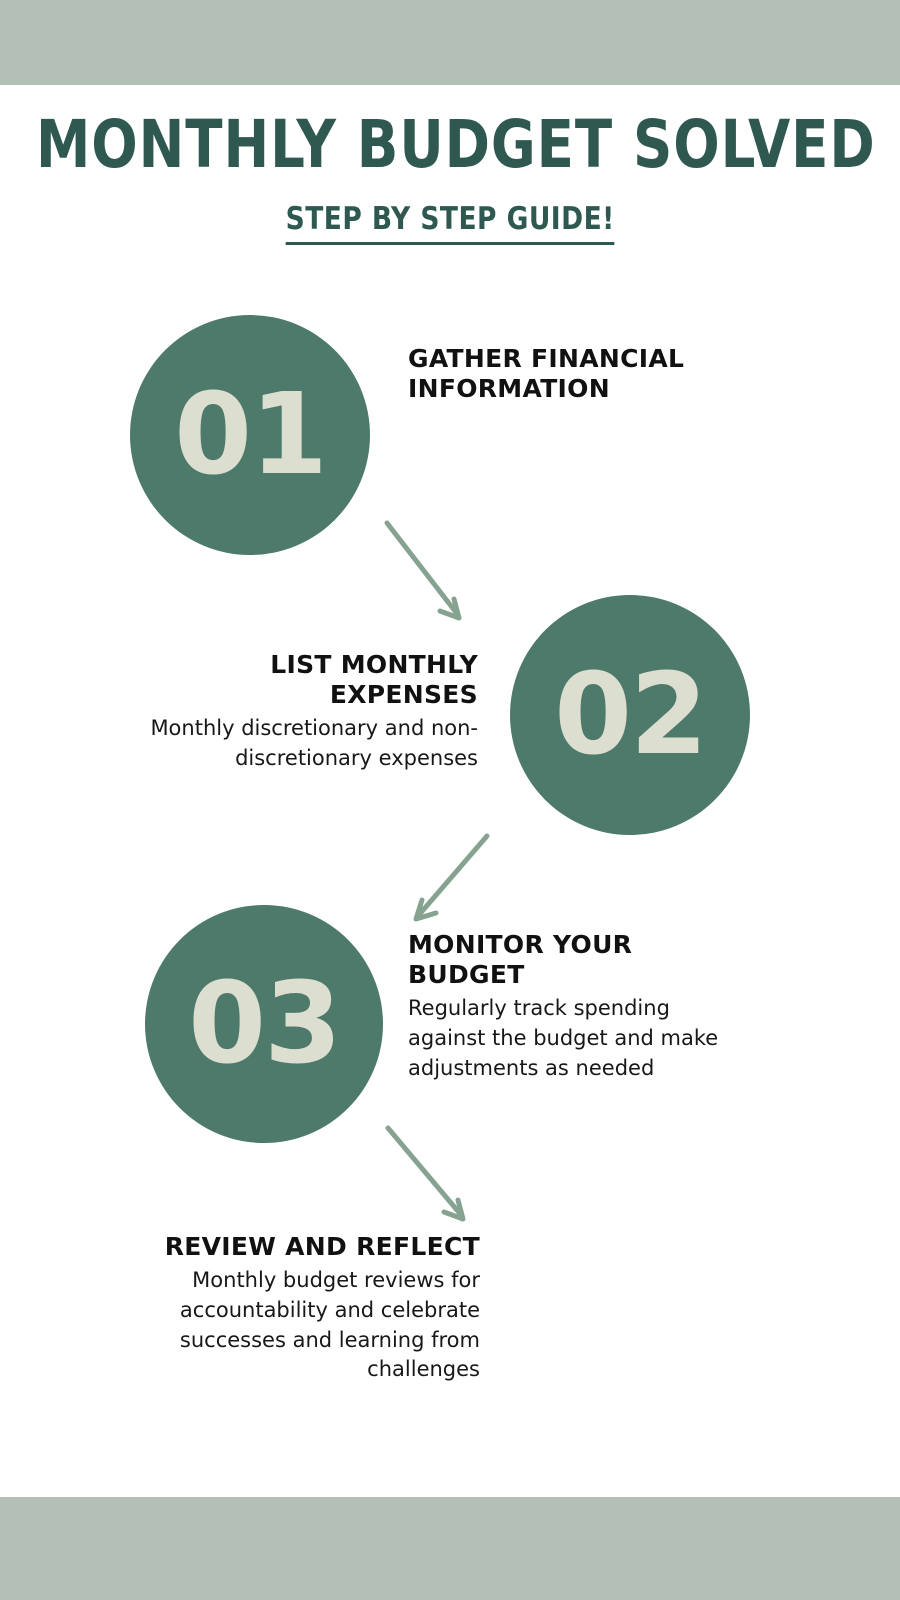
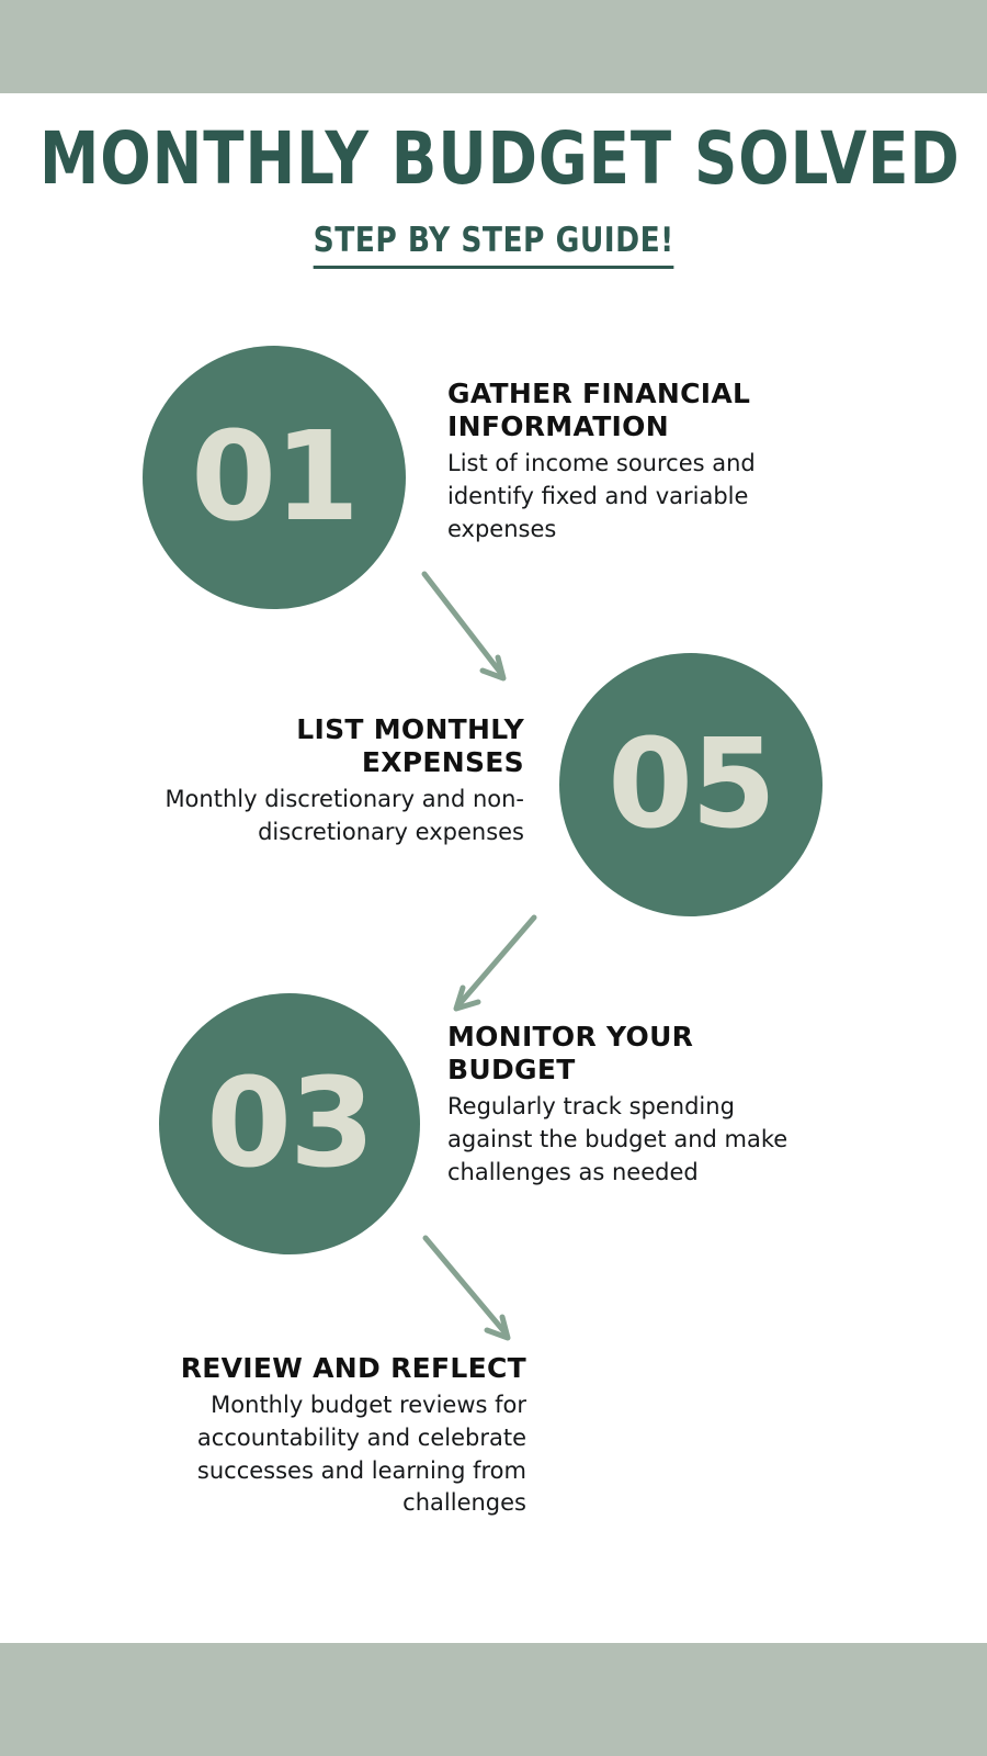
  MONTHLY BUDGET SOLVED
  STEP BY STEP GUIDE!
  01
  GATHER FINANCIAL INFORMATION
+ List of income sources and identify fixed and variable expenses
- 02
+ 05
  LIST MONTHLY EXPENSES
  Monthly discretionary and non-discretionary expenses
  03
  MONITOR YOUR BUDGET
- Regularly track spending against the budget and make adjustments as needed
+ Regularly track spending against the budget and make challenges as needed
  REVIEW AND REFLECT
  Monthly budget reviews for accountability and celebrate successes and learning from challenges
